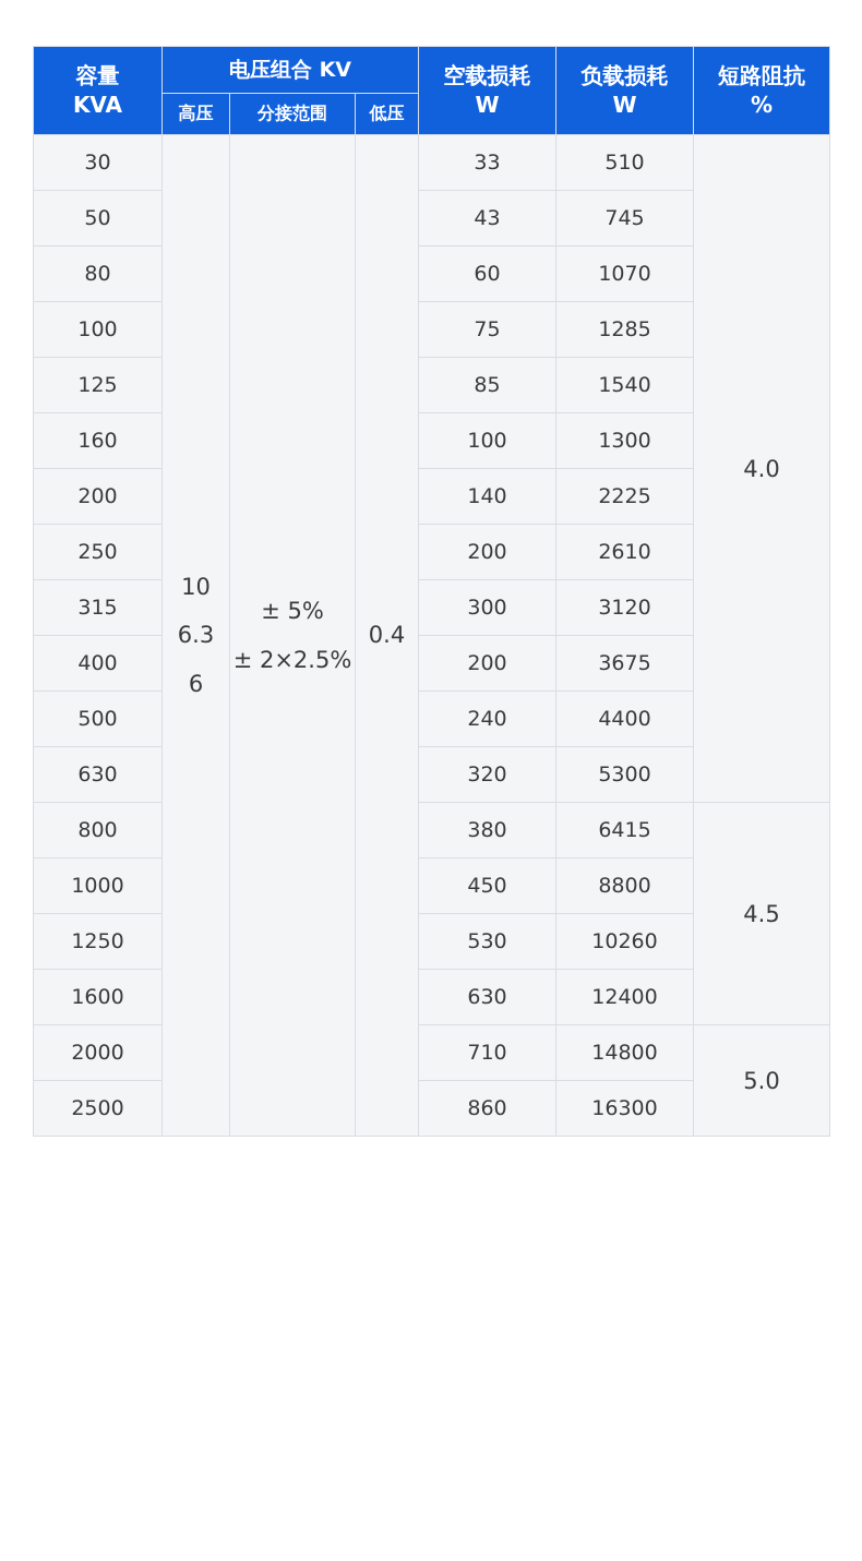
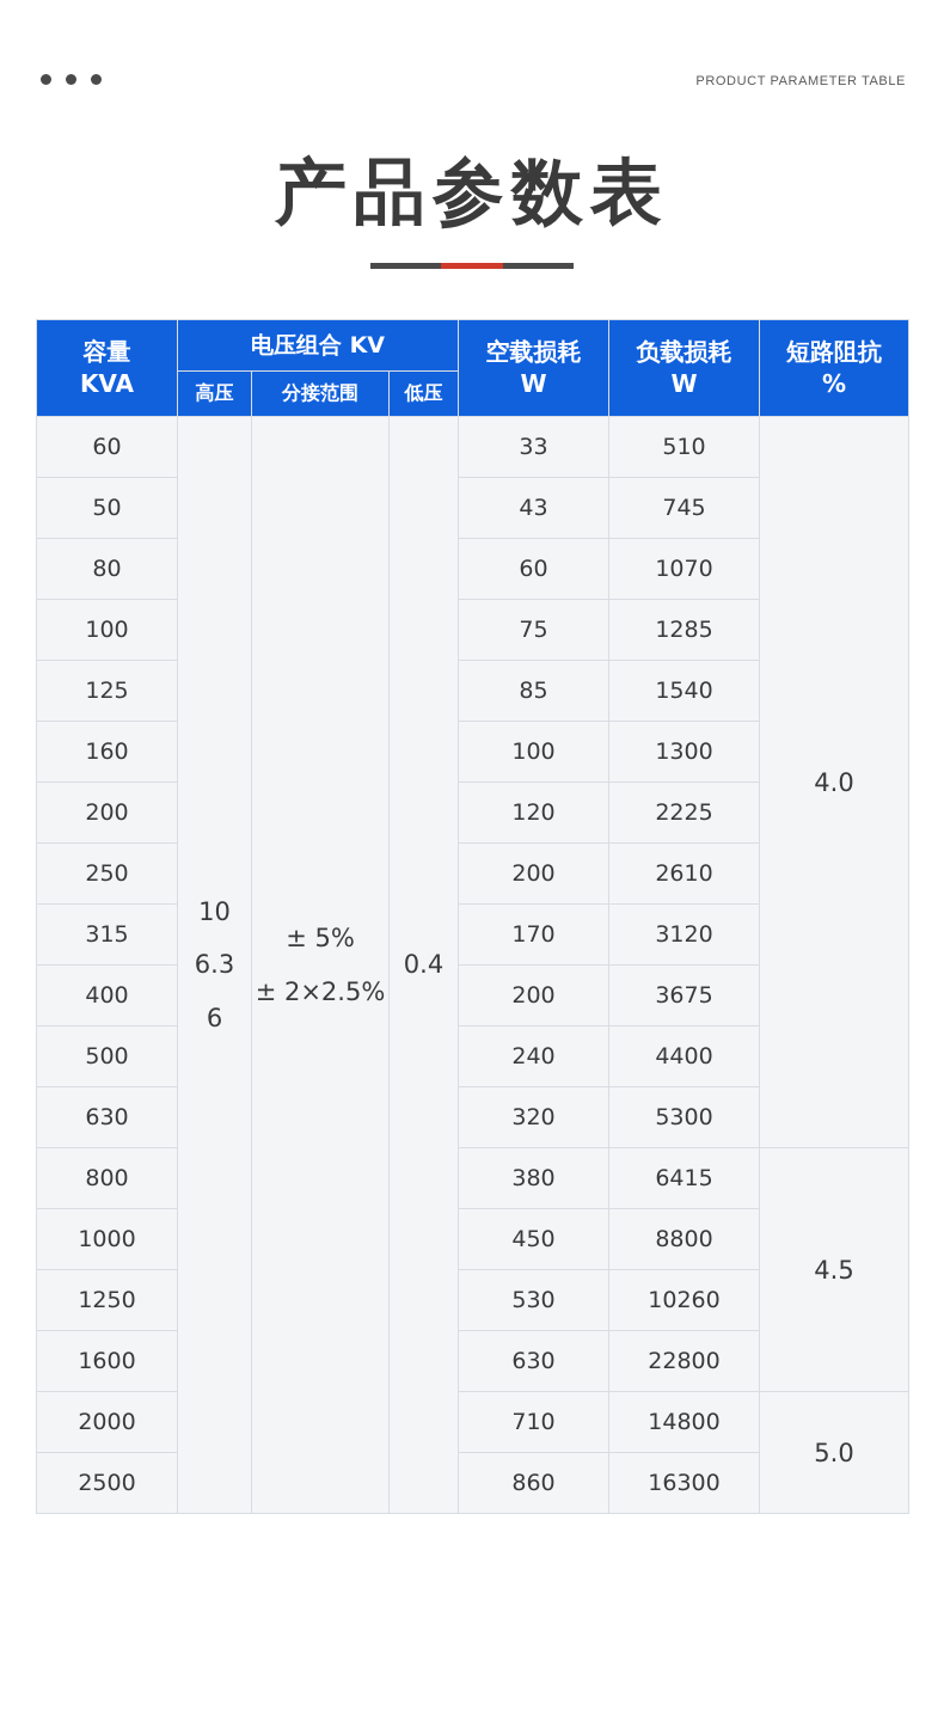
+ PRODUCT PARAMETER TABLE
+ 产品参数表
  容量 KVA	电压组合 KV	空载损耗 W	负载损耗 W	短路阻抗 %
  高压	分接范围	低压
- 30	106.36	± 5%± 2×2.5%	0.4	33	510	4.0
+ 60	106.36	± 5%± 2×2.5%	0.4	33	510	4.0
  50	43	745
  80	60	1070
  100	75	1285
  125	85	1540
  160	100	1300
- 200	140	2225
+ 200	120	2225
  250	200	2610
- 315	300	3120
+ 315	170	3120
  400	200	3675
  500	240	4400
  630	320	5300
  800	380	6415	4.5
  1000	450	8800
  1250	530	10260
- 1600	630	12400
+ 1600	630	22800
  2000	710	14800	5.0
  2500	860	16300
